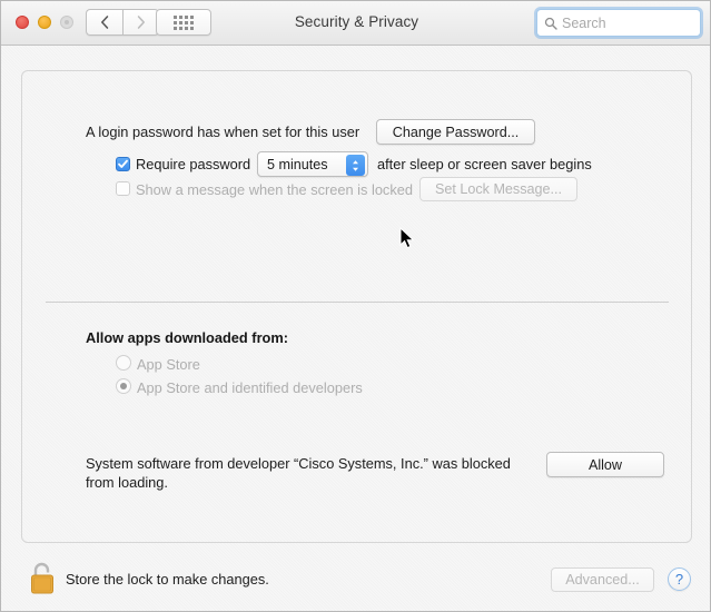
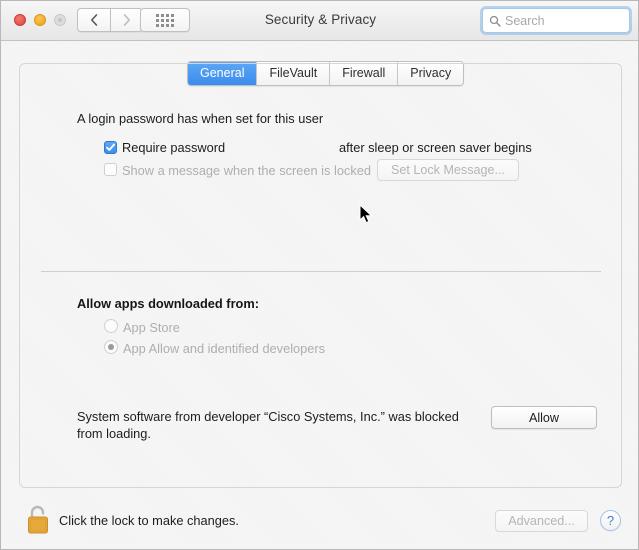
  Security & Privacy
  Search
+ General
+ FileVault
+ Firewall
+ Privacy
  A login password has when set for this user
- Change Password...
  Require password
- 5 minutes
  after sleep or screen saver begins
  Show a message when the screen is locked
  Set Lock Message...
  Allow apps downloaded from:
  App Store
- App Store and identified developers
+ App Allow and identified developers
  System software from developer “Cisco Systems, Inc.” was blocked from loading.
  Allow
- Store the lock to make changes.
+ Click the lock to make changes.
  Advanced...
  ?
